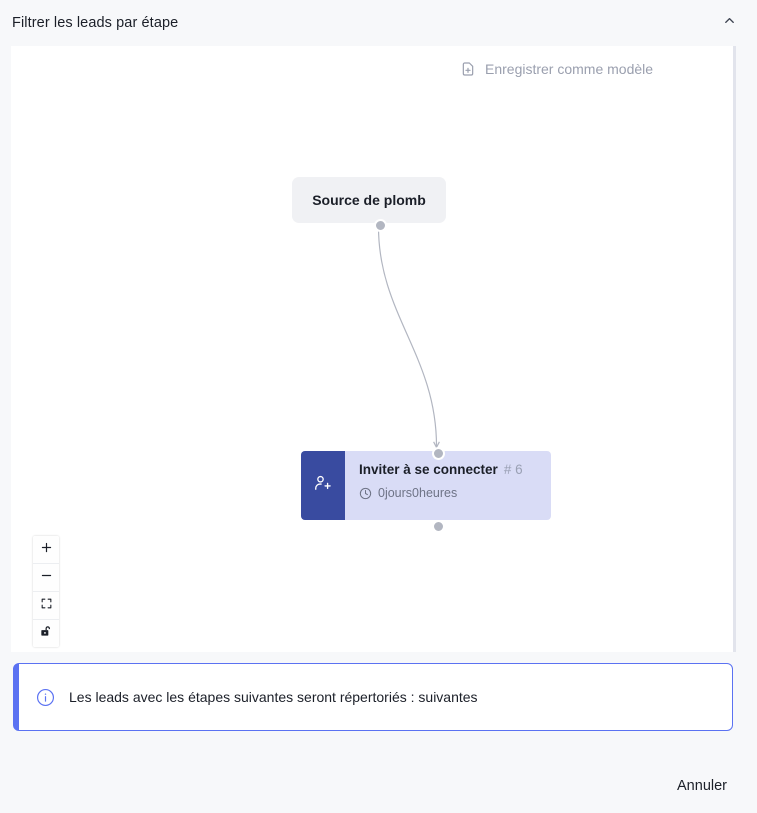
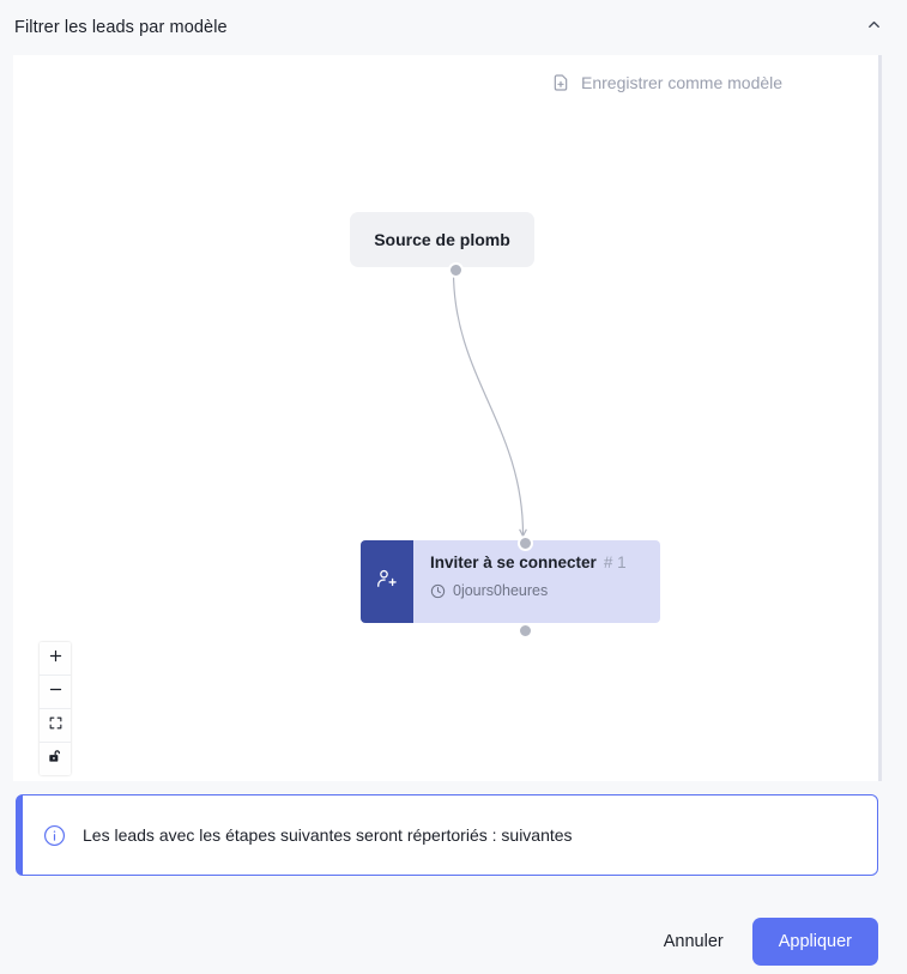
- Filtrer les leads par étape
+ Filtrer les leads par modèle
  Enregistrer comme modèle
  Source de plomb
  Inviter à se connecter
- # 6
+ # 1
  0jours0heures
  Les leads avec les étapes suivantes seront répertoriés : suivantes
  Annuler
+ Appliquer
